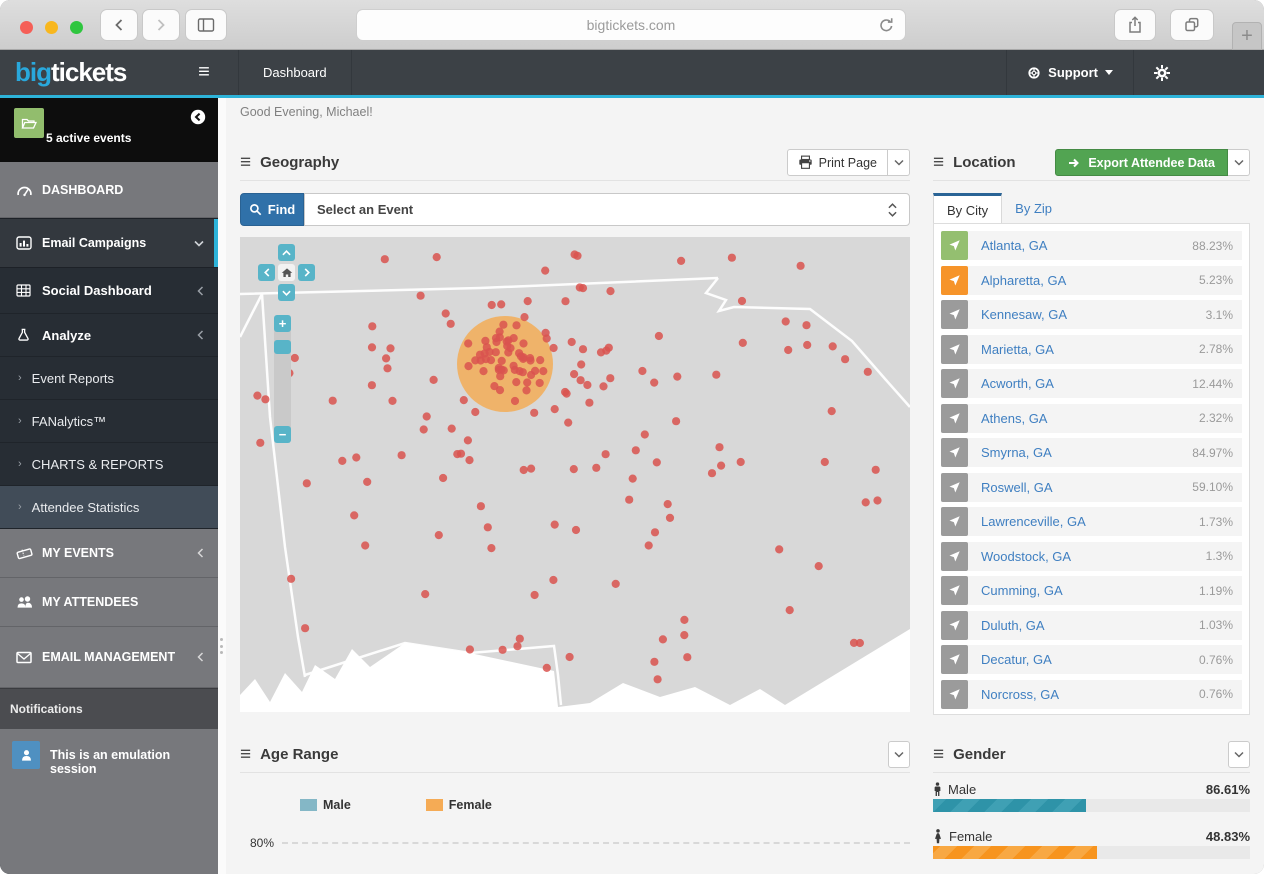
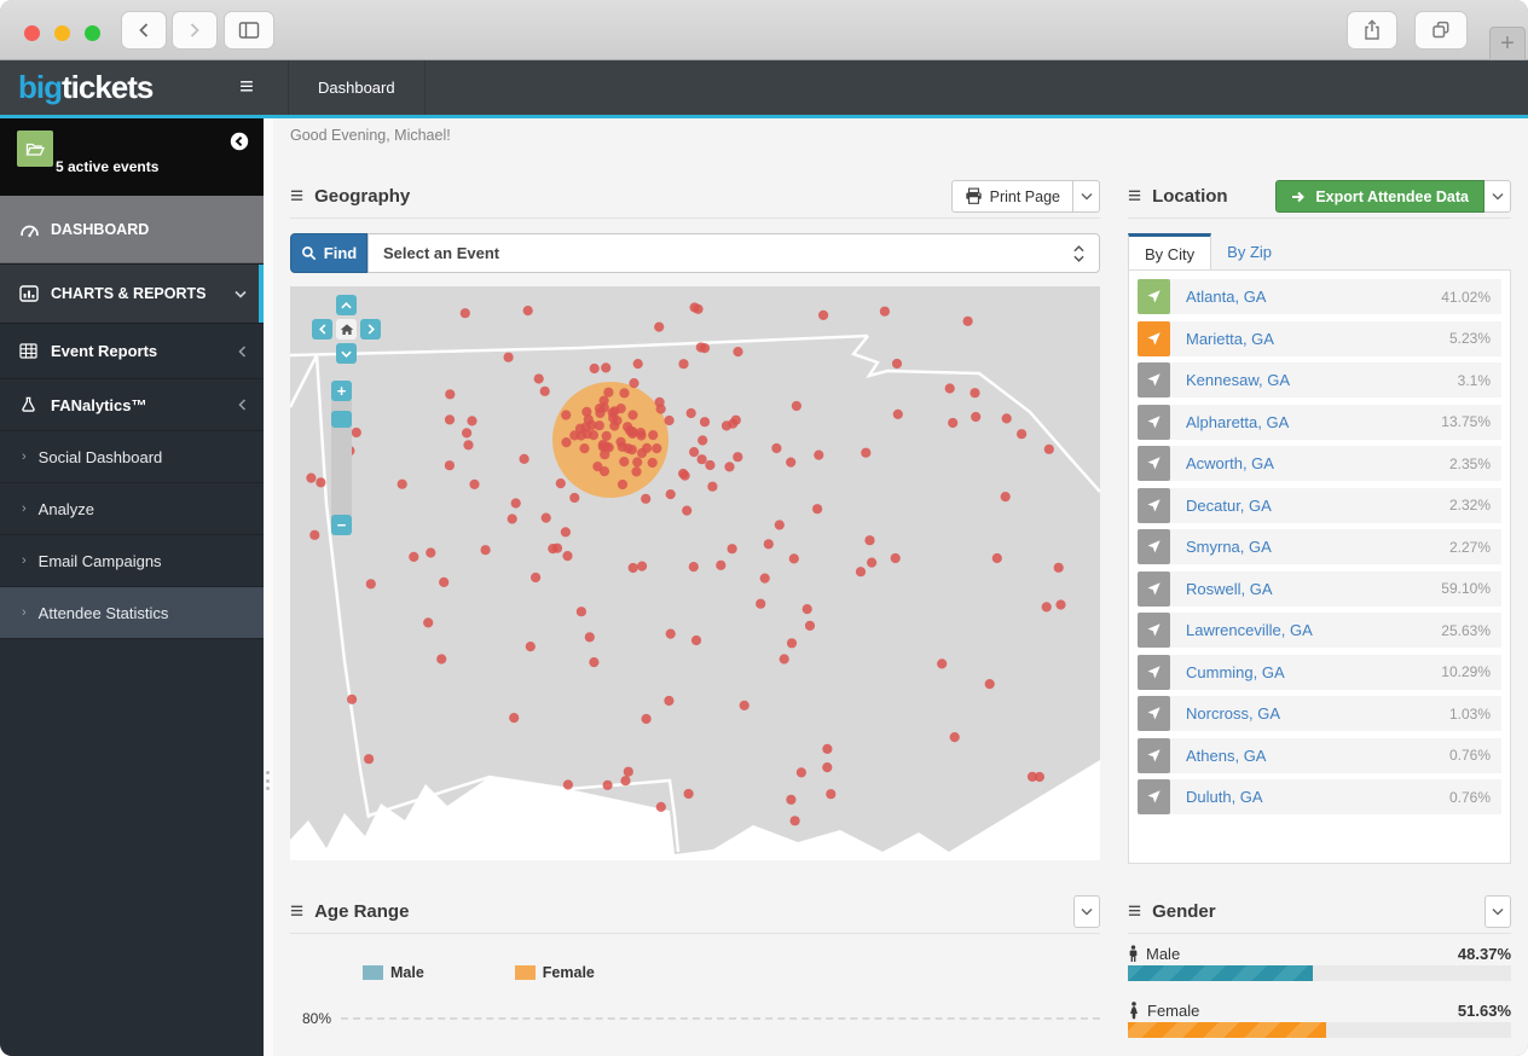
- bigtickets.com
  +
  big
  tickets
  ≡
  Dashboard
- Support
  5 active events
  DASHBOARD
- Email Campaigns
+ CHARTS & REPORTS
- Social Dashboard
+ Event Reports
- Analyze
+ FANalytics™
  ›
- Event Reports
+ Social Dashboard
  ›
- FANalytics™
+ Analyze
  ›
- CHARTS & REPORTS
+ Email Campaigns
  ›
  Attendee Statistics
- MY EVENTS
- MY ATTENDEES
- EMAIL MANAGEMENT
- Notifications
- This is an emulation session
  Good Evening, Michael!
  ≡
  Geography
  Print Page
  Find
  Select an Event
  +
  −
  ≡
  Location
  Export Attendee Data
  By City
  By Zip
  Atlanta, GA
- 88.23%
+ 41.02%
- Alpharetta, GA
+ Marietta, GA
  5.23%
  Kennesaw, GA
  3.1%
- Marietta, GA
+ Alpharetta, GA
- 2.78%
+ 13.75%
  Acworth, GA
- 12.44%
+ 2.35%
- Athens, GA
+ Decatur, GA
  2.32%
  Smyrna, GA
- 84.97%
+ 2.27%
  Roswell, GA
  59.10%
  Lawrenceville, GA
- 1.73%
+ 25.63%
- Woodstock, GA
- 1.3%
  Cumming, GA
- 1.19%
+ 10.29%
- Duluth, GA
+ Norcross, GA
  1.03%
- Decatur, GA
+ Athens, GA
  0.76%
- Norcross, GA
+ Duluth, GA
  0.76%
  ≡
  Age Range
  Male
  Female
  80%
  ≡
  Gender
  Male
- 86.61%
+ 48.37%
  Female
- 48.83%
+ 51.63%
